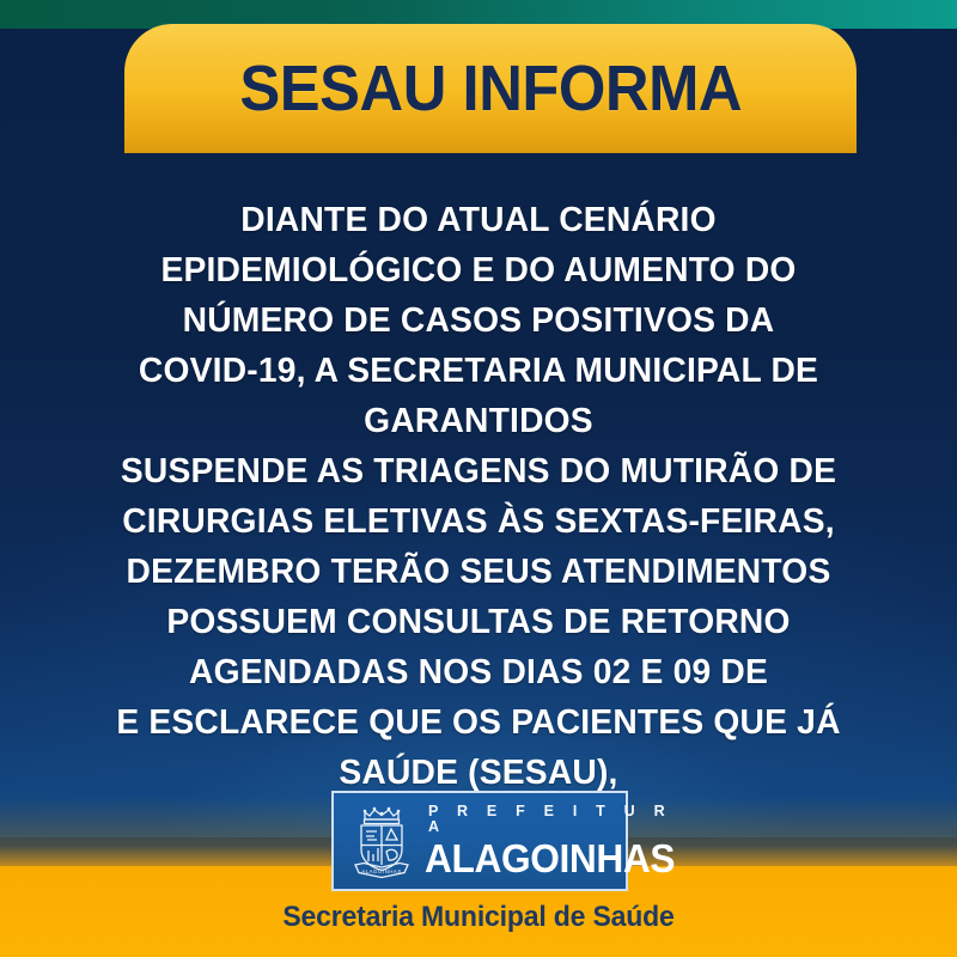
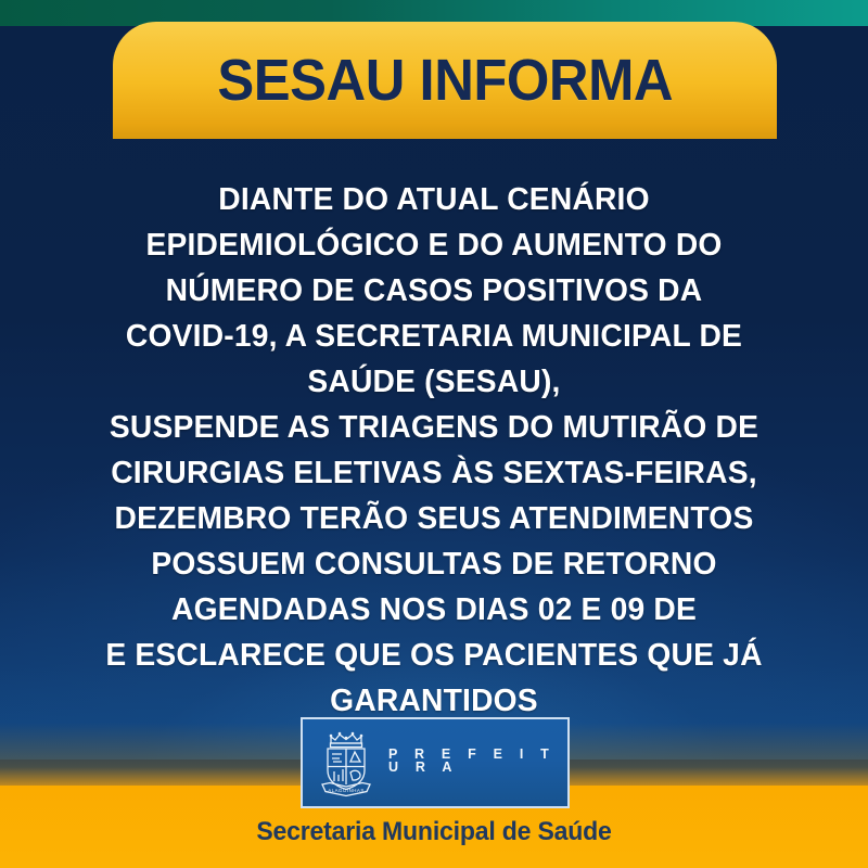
  SESAU INFORMA
  DIANTE DO ATUAL CENÁRIO
  EPIDEMIOLÓGICO E DO AUMENTO DO
  NÚMERO DE CASOS POSITIVOS DA
  COVID-19, A SECRETARIA MUNICIPAL DE
- GARANTIDOS
+ SAÚDE (SESAU),
  SUSPENDE AS TRIAGENS DO MUTIRÃO DE
  CIRURGIAS ELETIVAS ÀS SEXTAS-FEIRAS,
  DEZEMBRO TERÃO SEUS ATENDIMENTOS
  POSSUEM CONSULTAS DE RETORNO
  AGENDADAS NOS DIAS 02 E 09 DE
  E ESCLARECE QUE OS PACIENTES QUE JÁ
- SAÚDE (SESAU),
+ GARANTIDOS
  P R E F E I T U R A
- ALAGOINHAS
  Secretaria Municipal de Saúde
